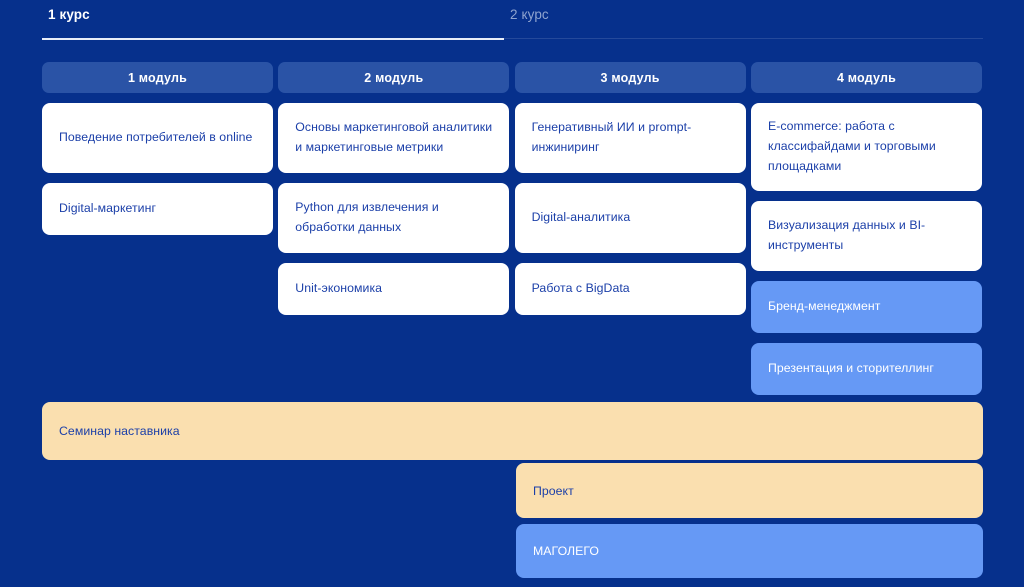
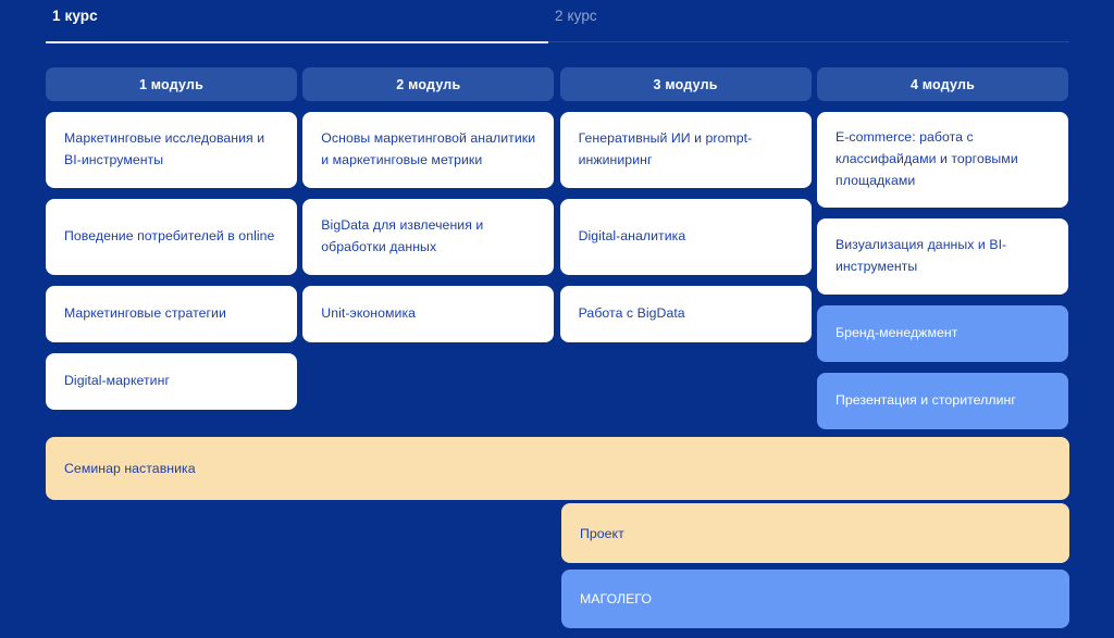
  1 курс
  2 курс
  1 модуль
+ Маркетинговые исследования и BI-инструменты
  Поведение потребителей в online
+ Маркетинговые стратегии
  Digital-маркетинг
  2 модуль
  Основы маркетинговой аналитики и маркетинговые метрики
- Python для извлечения и обработки данных
+ BigData для извлечения и обработки данных
  Unit-экономика
  3 модуль
  Генеративный ИИ и prompt-инжиниринг
  Digital-аналитика
  Работа с BigData
  4 модуль
  E-commerce: работа с классифайдами и торговыми площадками
  Визуализация данных и BI-инструменты
  Бренд-менеджмент
  Презентация и сторителлинг
  Семинар наставника
  Проект
  МАГОЛЕГО
